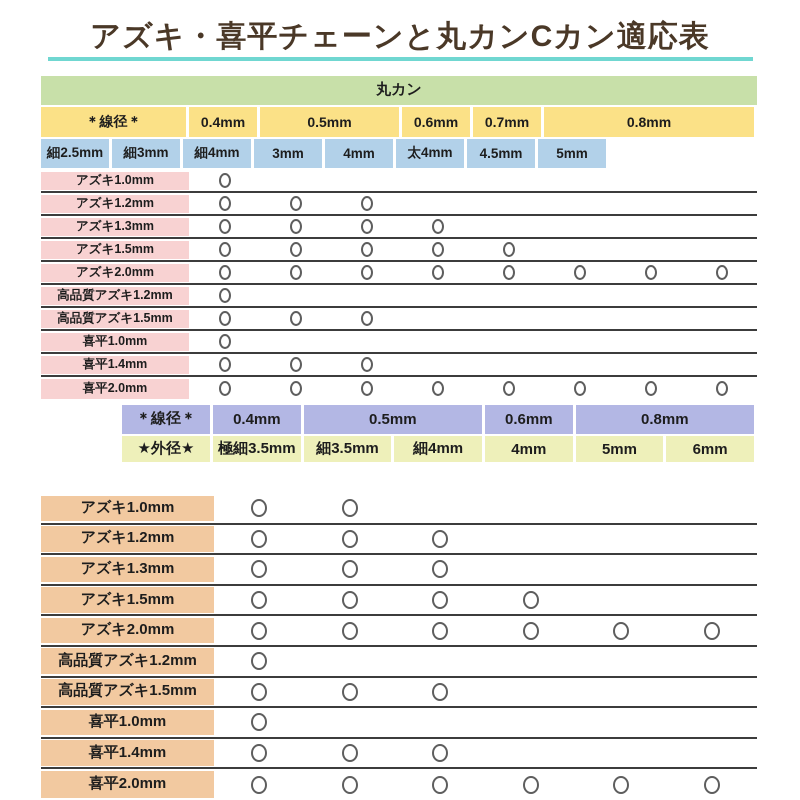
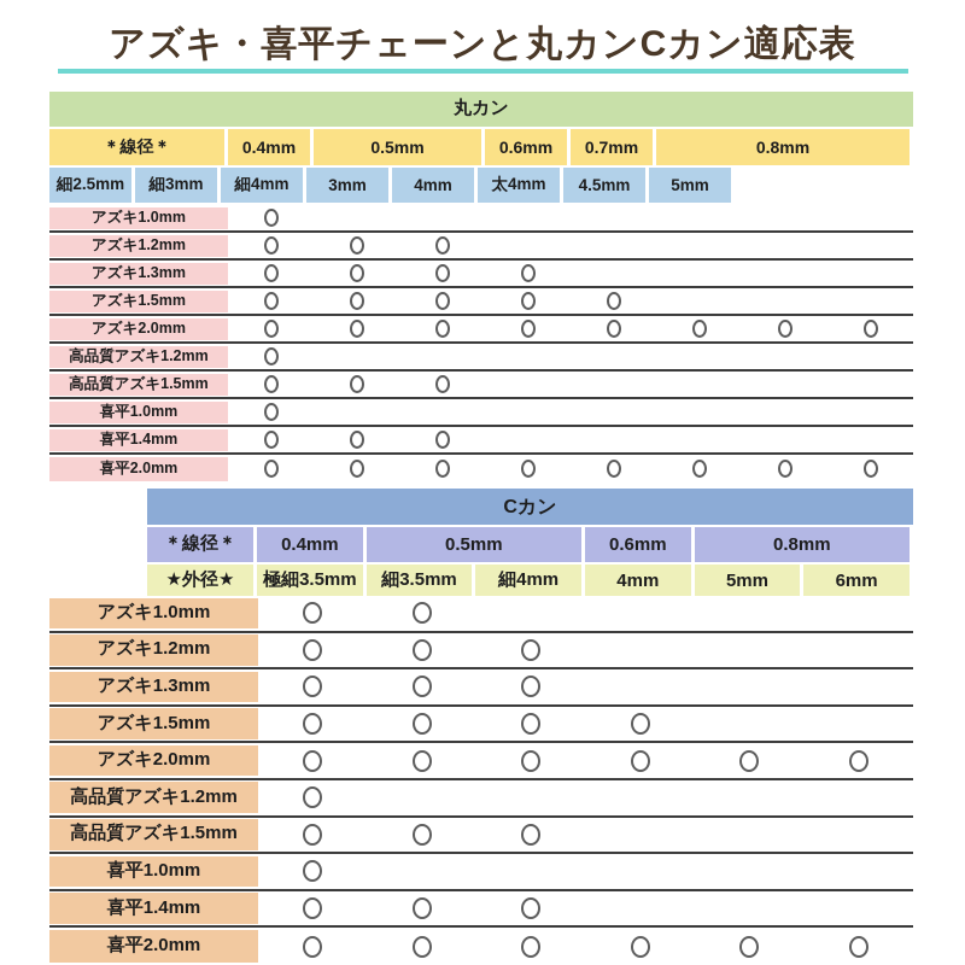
  アズキ・喜平チェーンと丸カンCカン適応表
  丸カン
  ＊線径＊
  0.4mm
  0.5mm
  0.6mm
  0.7mm
  0.8mm
  細2.5mm
  細3mm
  細4mm
  3mm
  4mm
  太4mm
  4.5mm
  5mm
  アズキ1.0mm
  アズキ1.2mm
  アズキ1.3mm
  アズキ1.5mm
  アズキ2.0mm
  高品質アズキ1.2mm
  高品質アズキ1.5mm
  喜平1.0mm
  喜平1.4mm
  喜平2.0mm
+ Cカン
  ＊線径＊
  0.4mm
  0.5mm
  0.6mm
  0.8mm
  ★外径★
  極細3.5mm
  細3.5mm
  細4mm
  4mm
  5mm
  6mm
  アズキ1.0mm
  アズキ1.2mm
  アズキ1.3mm
  アズキ1.5mm
  アズキ2.0mm
  高品質アズキ1.2mm
  高品質アズキ1.5mm
  喜平1.0mm
  喜平1.4mm
  喜平2.0mm
